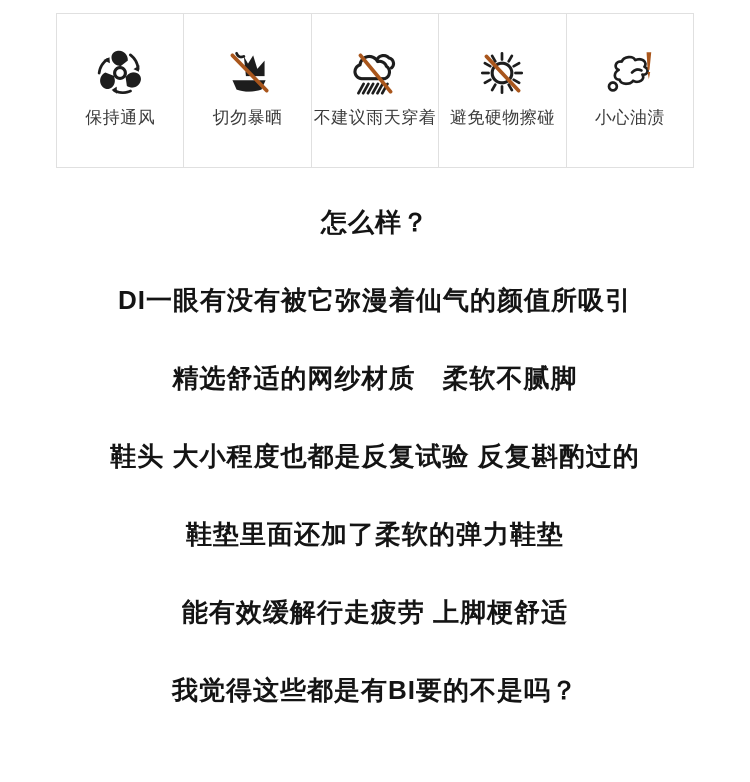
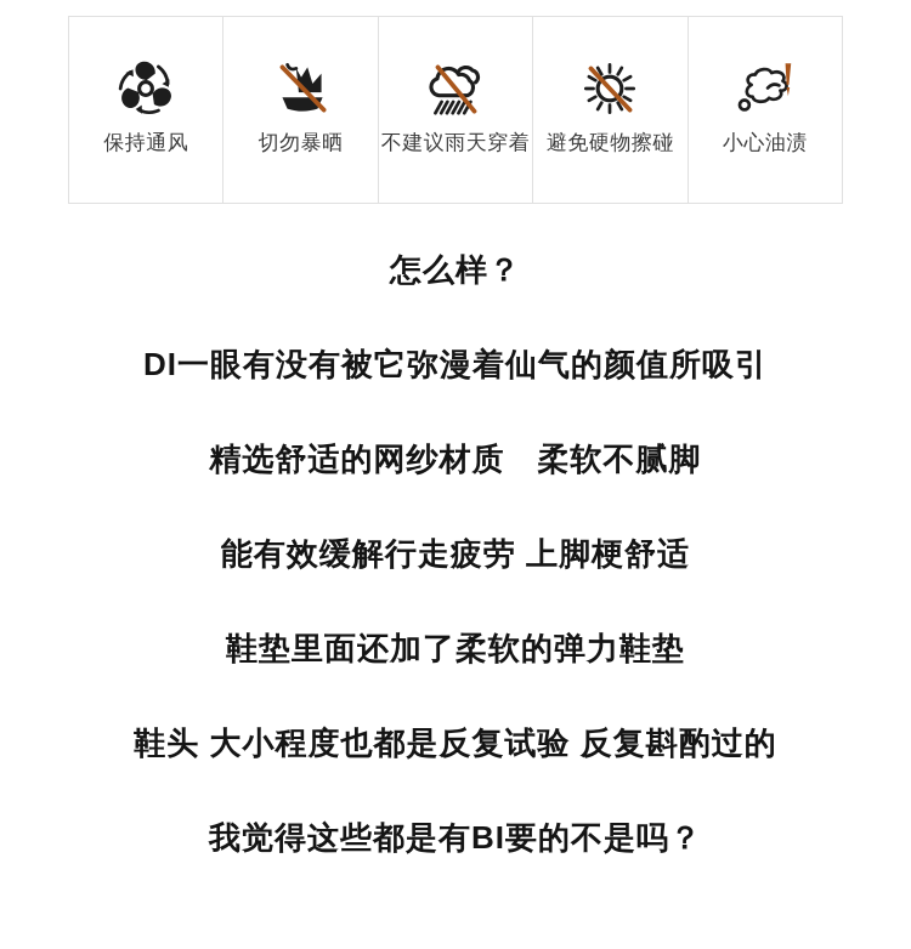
  保持通风
  切勿暴晒
  不建议雨天穿着
  避免硬物擦碰
  小心油渍
  怎么样？
  DI一眼有没有被它弥漫着仙气的颜值所吸引
  精选舒适的网纱材质 柔软不腻脚
- 鞋头 大小程度也都是反复试验 反复斟酌过的
+ 能有效缓解行走疲劳 上脚梗舒适
  鞋垫里面还加了柔软的弹力鞋垫
- 能有效缓解行走疲劳 上脚梗舒适
+ 鞋头 大小程度也都是反复试验 反复斟酌过的
  我觉得这些都是有BI要的不是吗？
